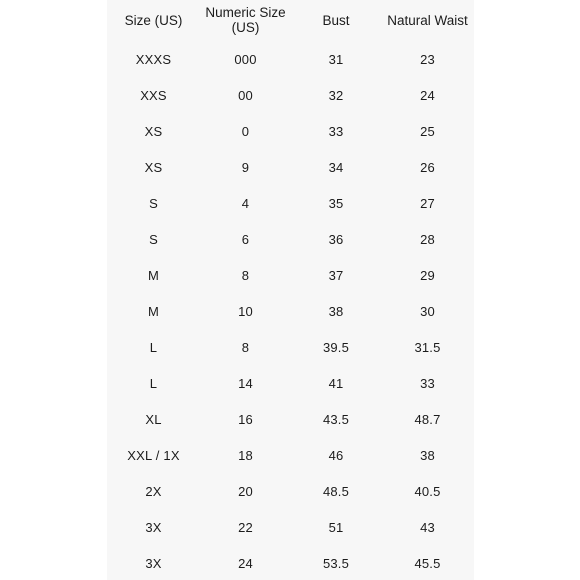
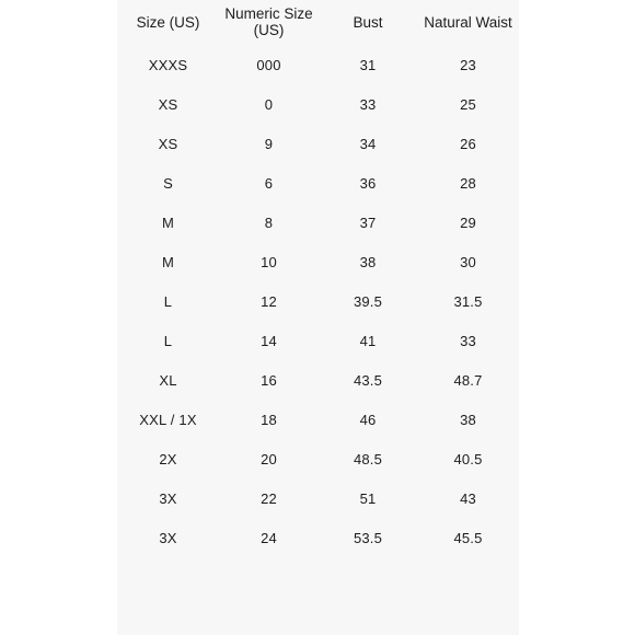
  Size (US)	Numeric Size (US)	Bust	Natural Waist
  XXXS	000	31	23
- XXS	00	32	24
  XS	0	33	25
  XS	9	34	26
- S	4	35	27
  S	6	36	28
  M	8	37	29
  M	10	38	30
- L	8	39.5	31.5
+ L	12	39.5	31.5
  L	14	41	33
  XL	16	43.5	48.7
  XXL / 1X	18	46	38
  2X	20	48.5	40.5
  3X	22	51	43
  3X	24	53.5	45.5
